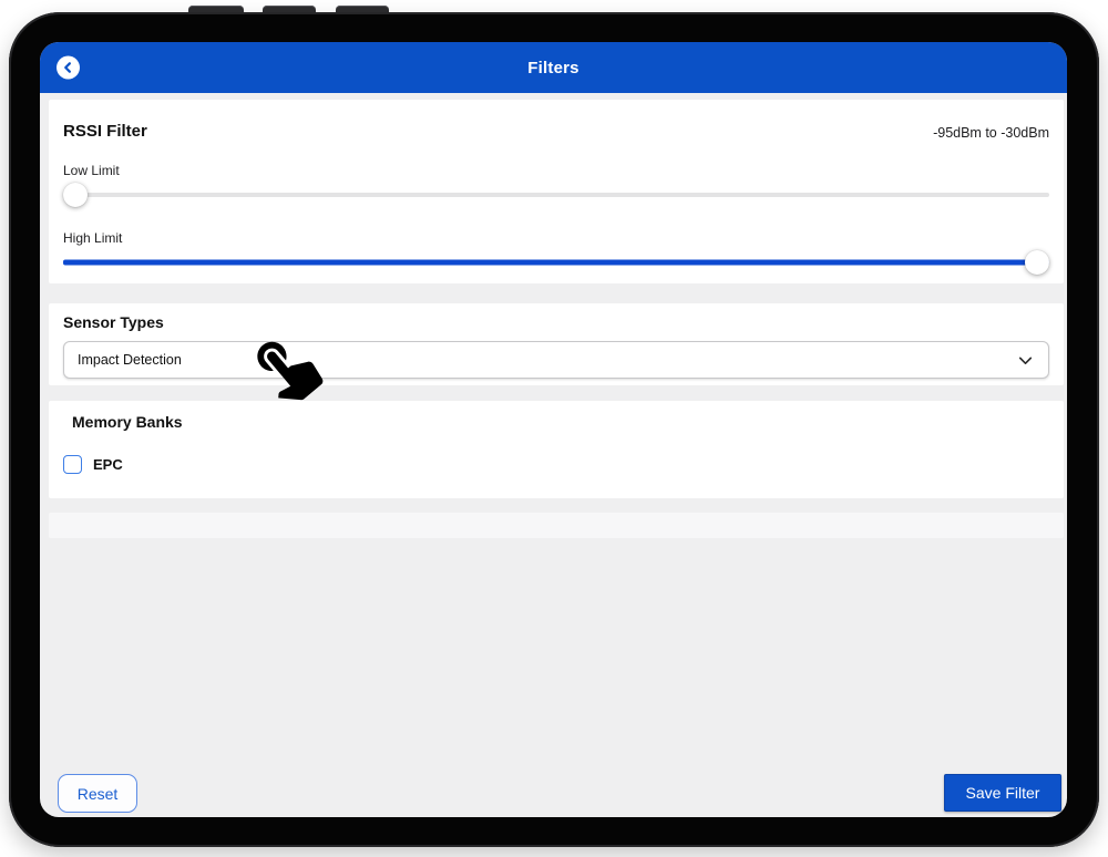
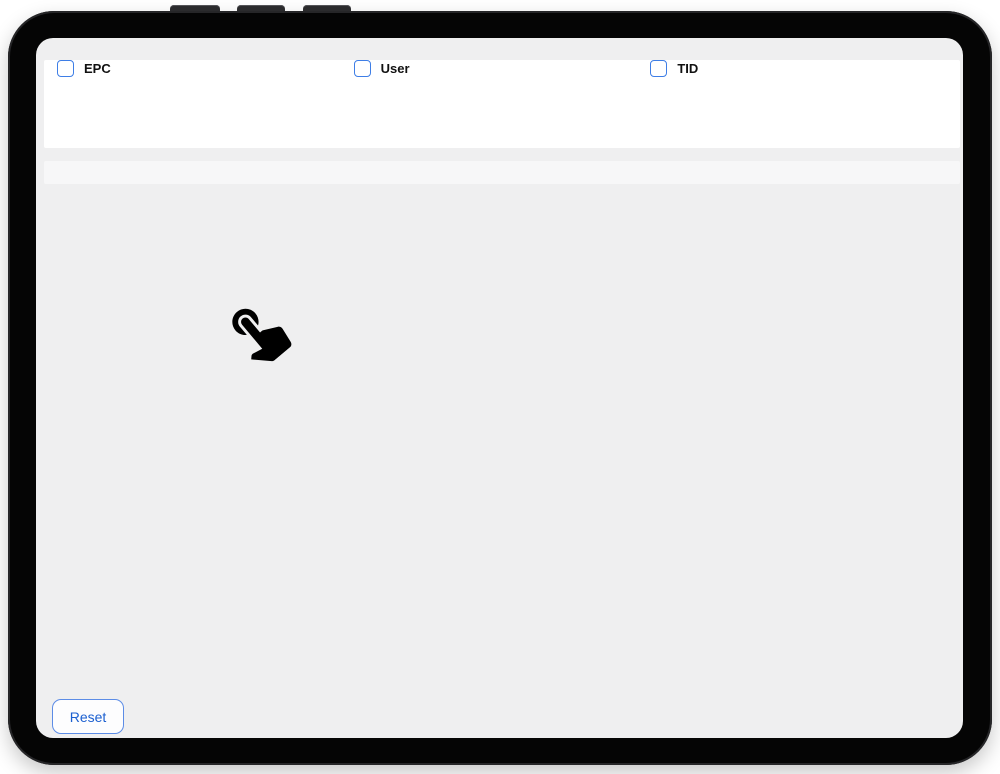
- Filters
- RSSI Filter
- -95dBm to -30dBm
- Low Limit
- High Limit
- Sensor Types
- Impact Detection
- Memory Banks
  EPC
+ User
+ TID
  Reset
- Save Filter
